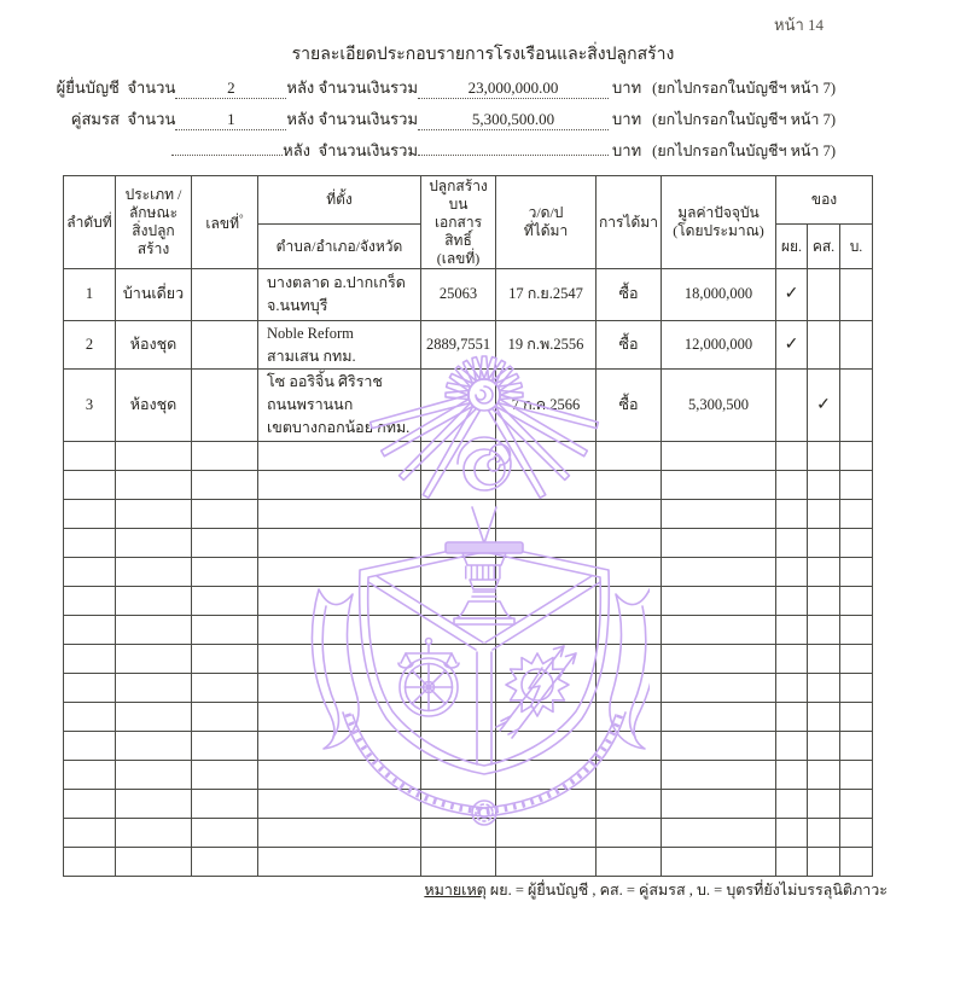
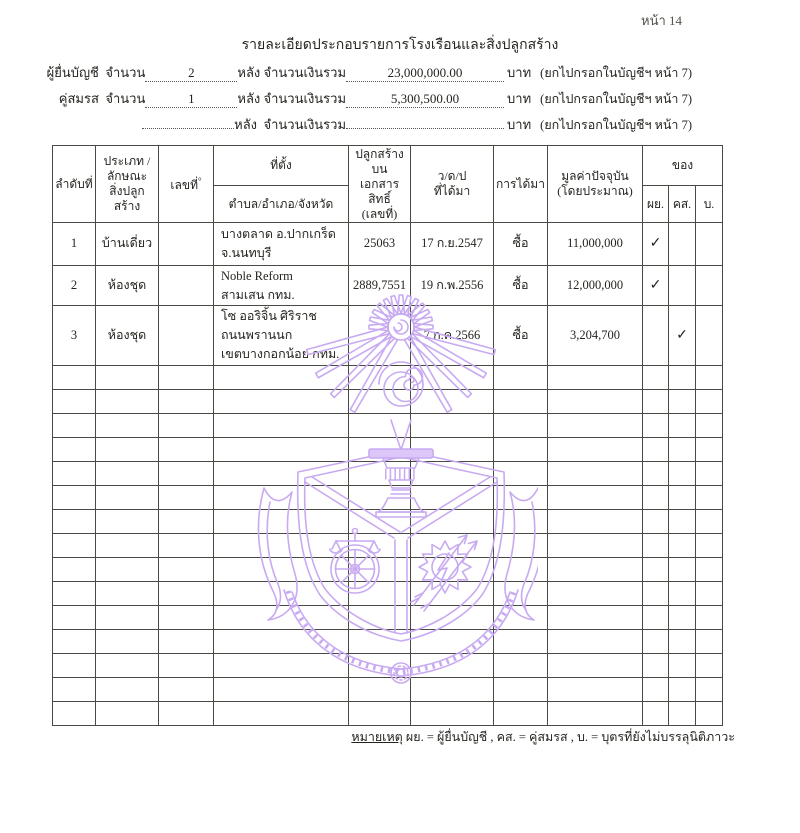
  หน้า 14
  รายละเอียดประกอบรายการโรงเรือนและสิ่งปลูกสร้าง
  ผู้ยื่นบัญชี จำนวน
  2
  หลัง จำนวนเงินรวม
  23,000,000.00
  บาท
  (ยกไปกรอกในบัญชีฯ หน้า 7)
  คู่สมรส จำนวน
  1
  หลัง จำนวนเงินรวม
  5,300,500.00
  บาท
  (ยกไปกรอกในบัญชีฯ หน้า 7)
  หลัง จำนวนเงินรวม
  บาท
  (ยกไปกรอกในบัญชีฯ หน้า 7)
  ลำดับที่	ประเภท / ลักษณะ สิ่งปลูก สร้าง	เลขที่°	ที่ตั้ง	ปลูกสร้างบน เอกสารสิทธิ์ (เลขที่)	ว/ด/ป ที่ได้มา	การได้มา	มูลค่าปัจจุบัน (โดยประมาณ)	ของ
  ตำบล/อำเภอ/จังหวัด	ผย.	คส.	บ.
- 1	บ้านเดี่ยว		บางตลาด อ.ปากเกร็ด จ.นนทบุรี	25063	17 ก.ย.2547	ซื้อ	18,000,000	✓
+ 1	บ้านเดี่ยว		บางตลาด อ.ปากเกร็ด จ.นนทบุรี	25063	17 ก.ย.2547	ซื้อ	11,000,000	✓
  2	ห้องชุด		Noble Reform สามเสน กทม.	2889,7551	19 ก.พ.2556	ซื้อ	12,000,000	✓
- 3	ห้องชุด		โซ ออริจิ้น ศิริราช ถนนพรานนก เขตบางกอกน้อย กทม.		7 กค.2566	ซื้อ	5,300,500		✓
+ 3	ห้องชุด		โซ ออริจิ้น ศิริราช ถนนพรานนก เขตบางกอกน้อย กทม.		7 กค.2566	ซื้อ	3,204,700		✓
  หมายเหตุ ผย. = ผู้ยื่นบัญชี , คส. = คู่สมรส , บ. = บุตรที่ยังไม่บรรลุนิติภาวะ
